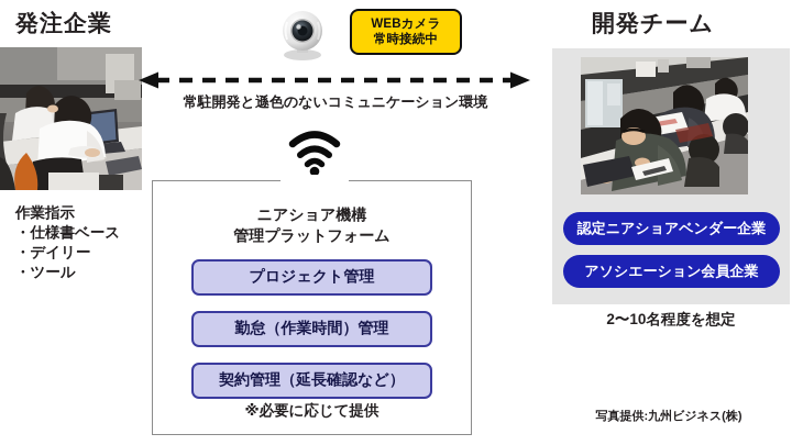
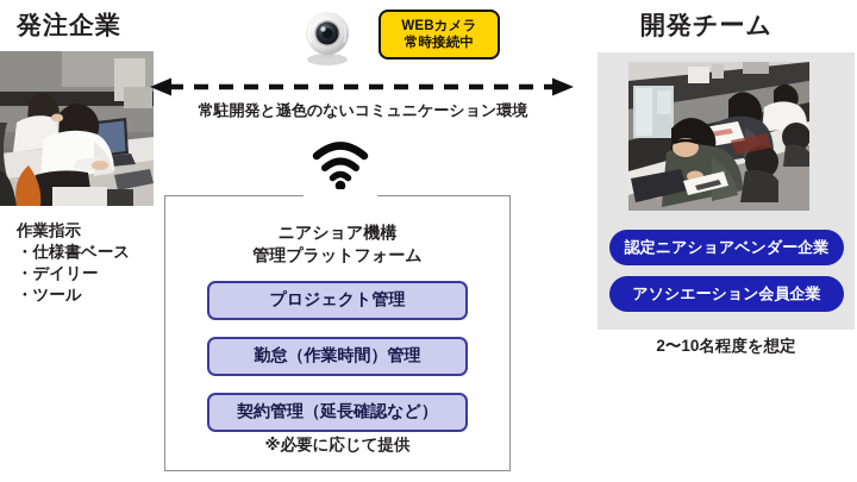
  発注企業
  作業指示
  ・仕様書ベース
  ・デイリー
  ・ツール
  常駐開発と遜色のないコミュニケーション環境
  WEBカメラ
  常時接続中
  ニアショア機構
  管理プラットフォーム
  プロジェクト管理
  勤怠（作業時間）管理
  契約管理（延長確認など）
  ※必要に応じて提供
  開発チーム
  認定ニアショアベンダー企業
  アソシエーション会員企業
  2〜10名程度を想定
- 写真提供:九州ビジネス(株)
